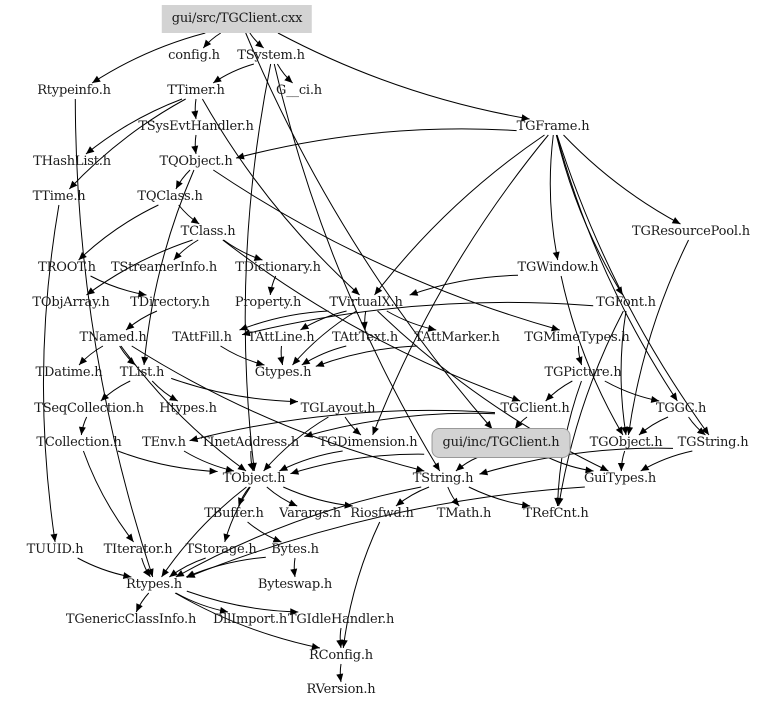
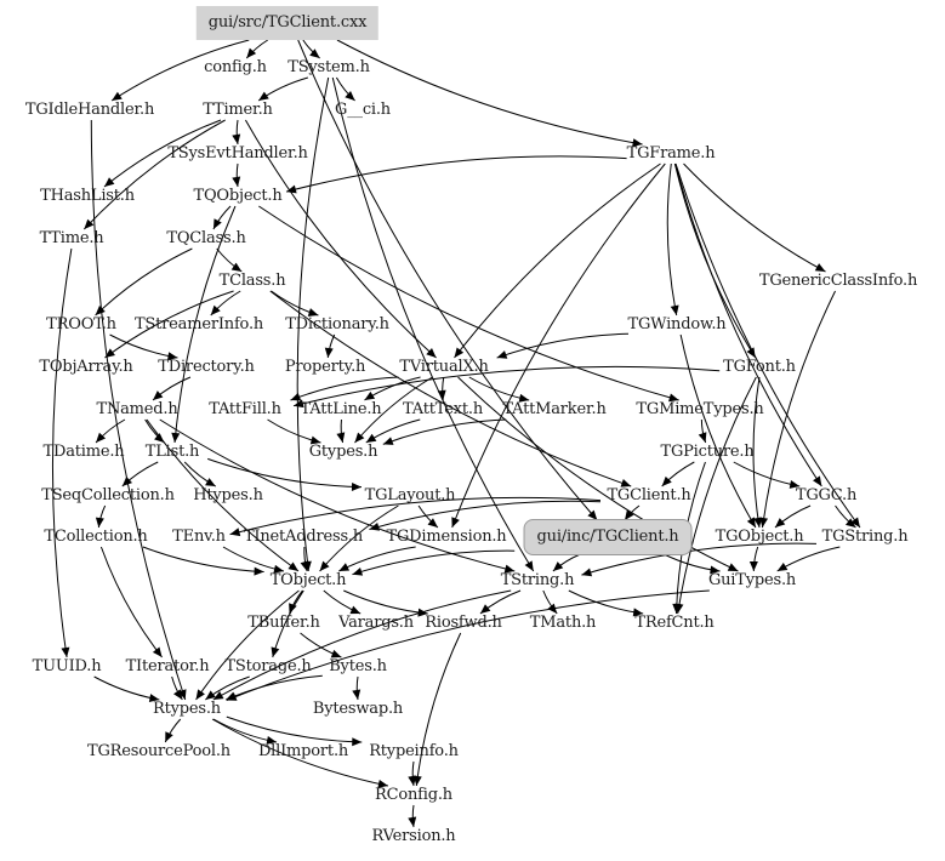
  gui/src/TGClient.cxx
  config.h
  TSystem.h
- Rtypeinfo.h
+ TGIdleHandler.h
  TTimer.h
  G__ci.h
  TSysEvtHandler.h
  TGFrame.h
  THashList.h
  TQObject.h
  TTime.h
  TQClass.h
  TClass.h
- TGResourcePool.h
+ TGenericClassInfo.h
  TROOT.h
  TStreamerInfo.h
  TDictionary.h
  TGWindow.h
  TObjArray.h
  TDirectory.h
  Property.h
  TVirtualX.h
  TGFont.h
  TNamed.h
  TAttFill.h
  TAttLine.h
  TAttText.h
  TAttMarker.h
  TGMimeTypes.h
  TDatime.h
  TList.h
  Gtypes.h
  TGPicture.h
  TSeqCollection.h
  Htypes.h
  TGLayout.h
  TGClient.h
  TGGC.h
  TCollection.h
  TEnv.h
  TInetAddress.h
  TGDimension.h
  gui/inc/TGClient.h
  TGObject.h
  TGString.h
  TObject.h
  TString.h
  GuiTypes.h
  TBuffer.h
  Varargs.h
  Riosfwd.h
  TMath.h
  TRefCnt.h
  TUUID.h
  TIterator.h
  TStorage.h
  Bytes.h
  Rtypes.h
  Byteswap.h
- TGenericClassInfo.h
+ TGResourcePool.h
  DllImport.h
- TGIdleHandler.h
+ Rtypeinfo.h
  RConfig.h
  RVersion.h
